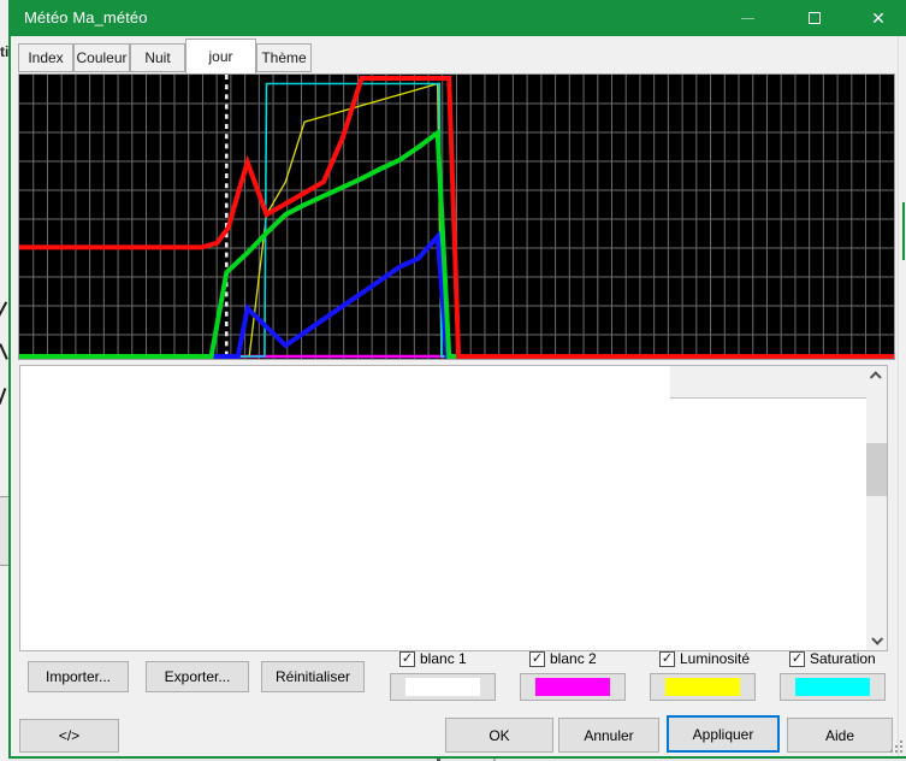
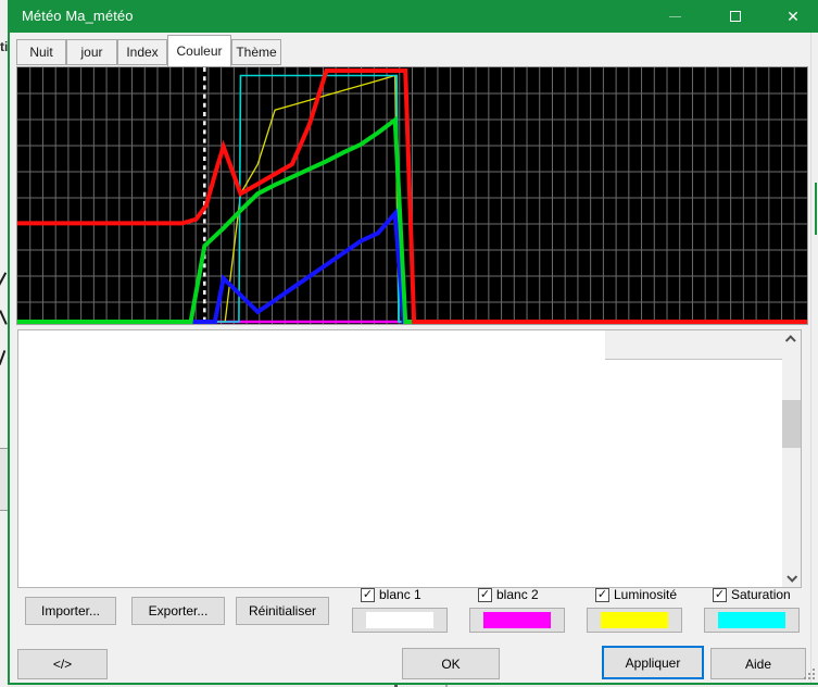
  ti
  Météo Ma_météo
  ✕
- Index
+ Nuit
- Couleur
+ jour
- Nuit
+ Index
- jour
+ Couleur
  Thème
  Importer...
  Exporter...
  Réinitialiser
  ✓
  blanc 1
  ✓
  blanc 2
  ✓
  Luminosité
  ✓
  Saturation
  </>
  OK
- Annuler
  Appliquer
  Aide
